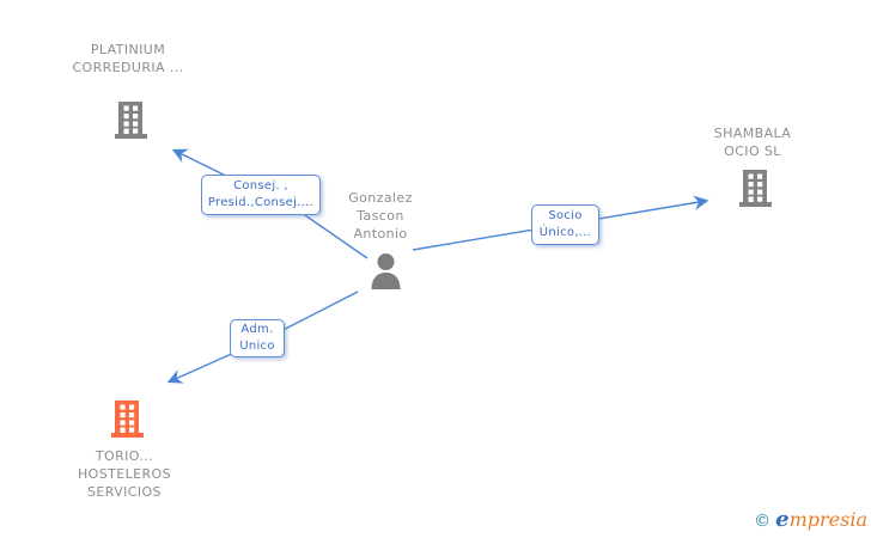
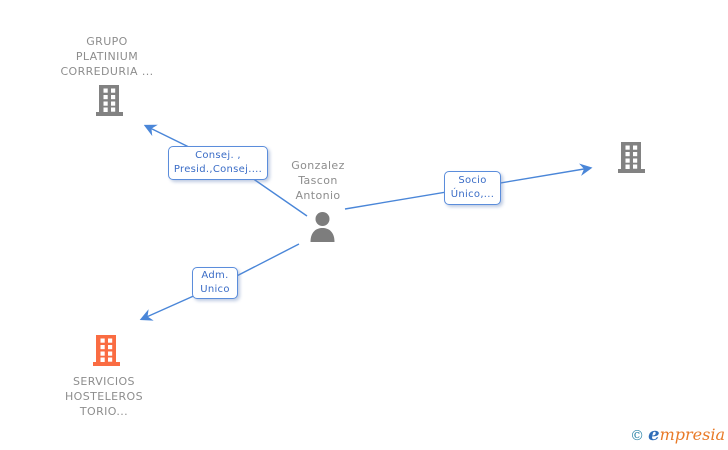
+ GRUPO
  PLATINIUM
  CORREDURIA ...
- SHAMBALA
- OCIO SL
- TORIO...
+ SERVICIOS
  HOSTELEROS
- SERVICIOS
+ TORIO...
  Gonzalez
  Tascon
  Antonio
  Consej. ,
  Presid.,Consej....
  Socio
  Único,...
  Adm.
  Unico
  © empresia
